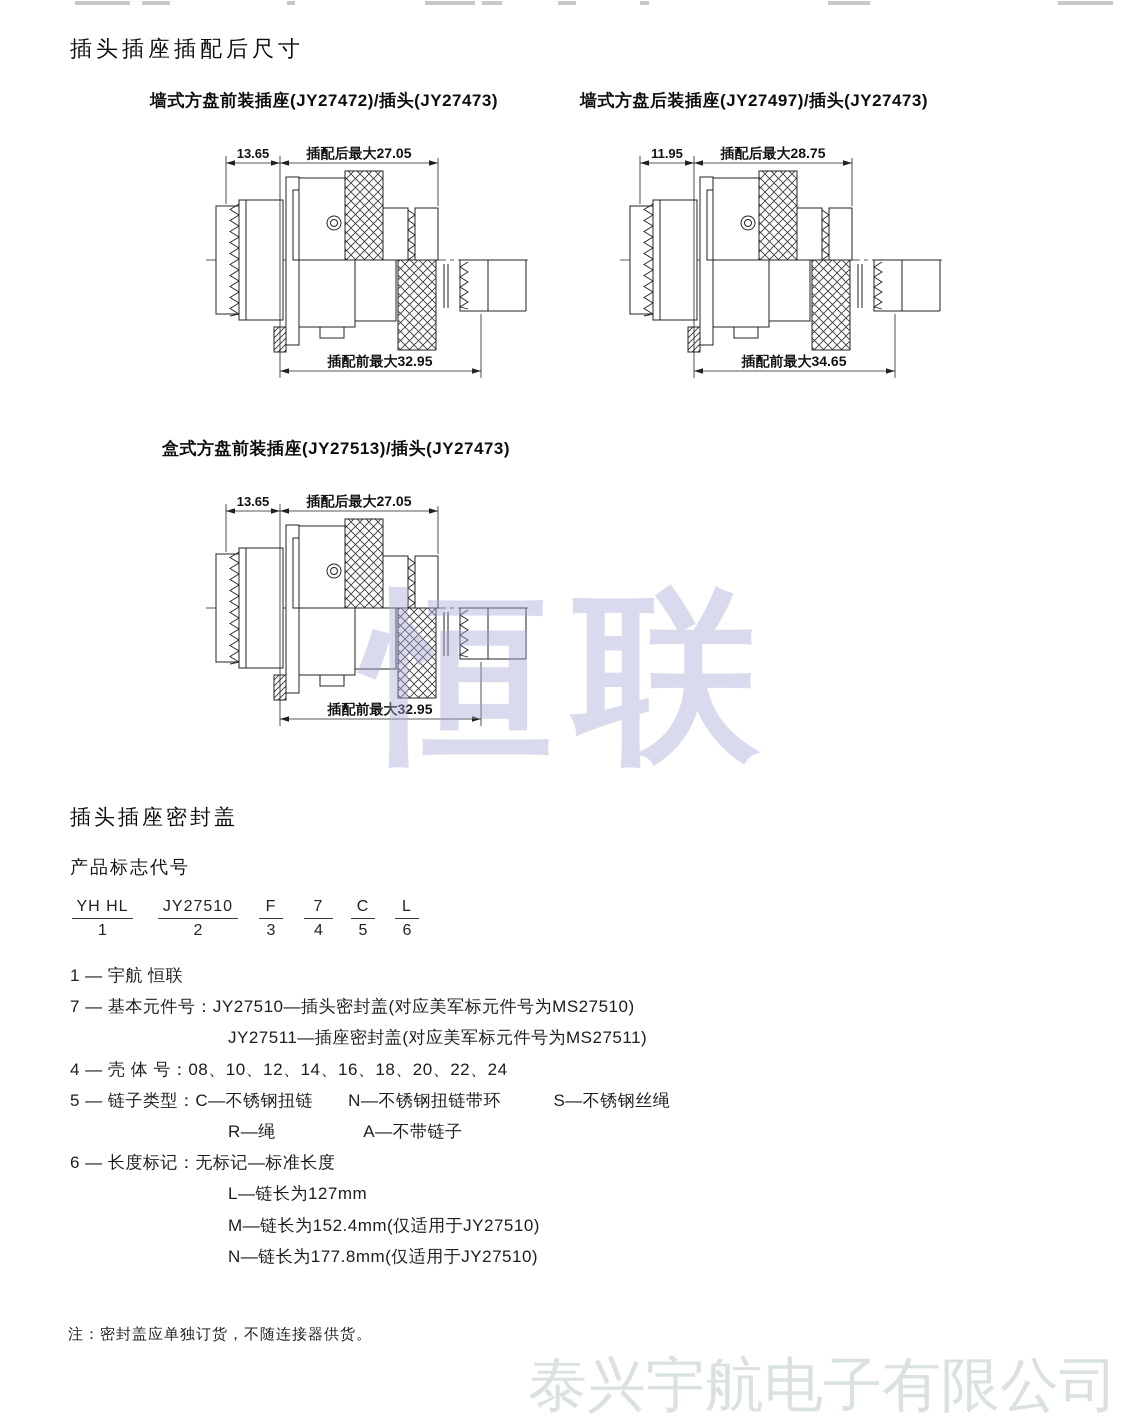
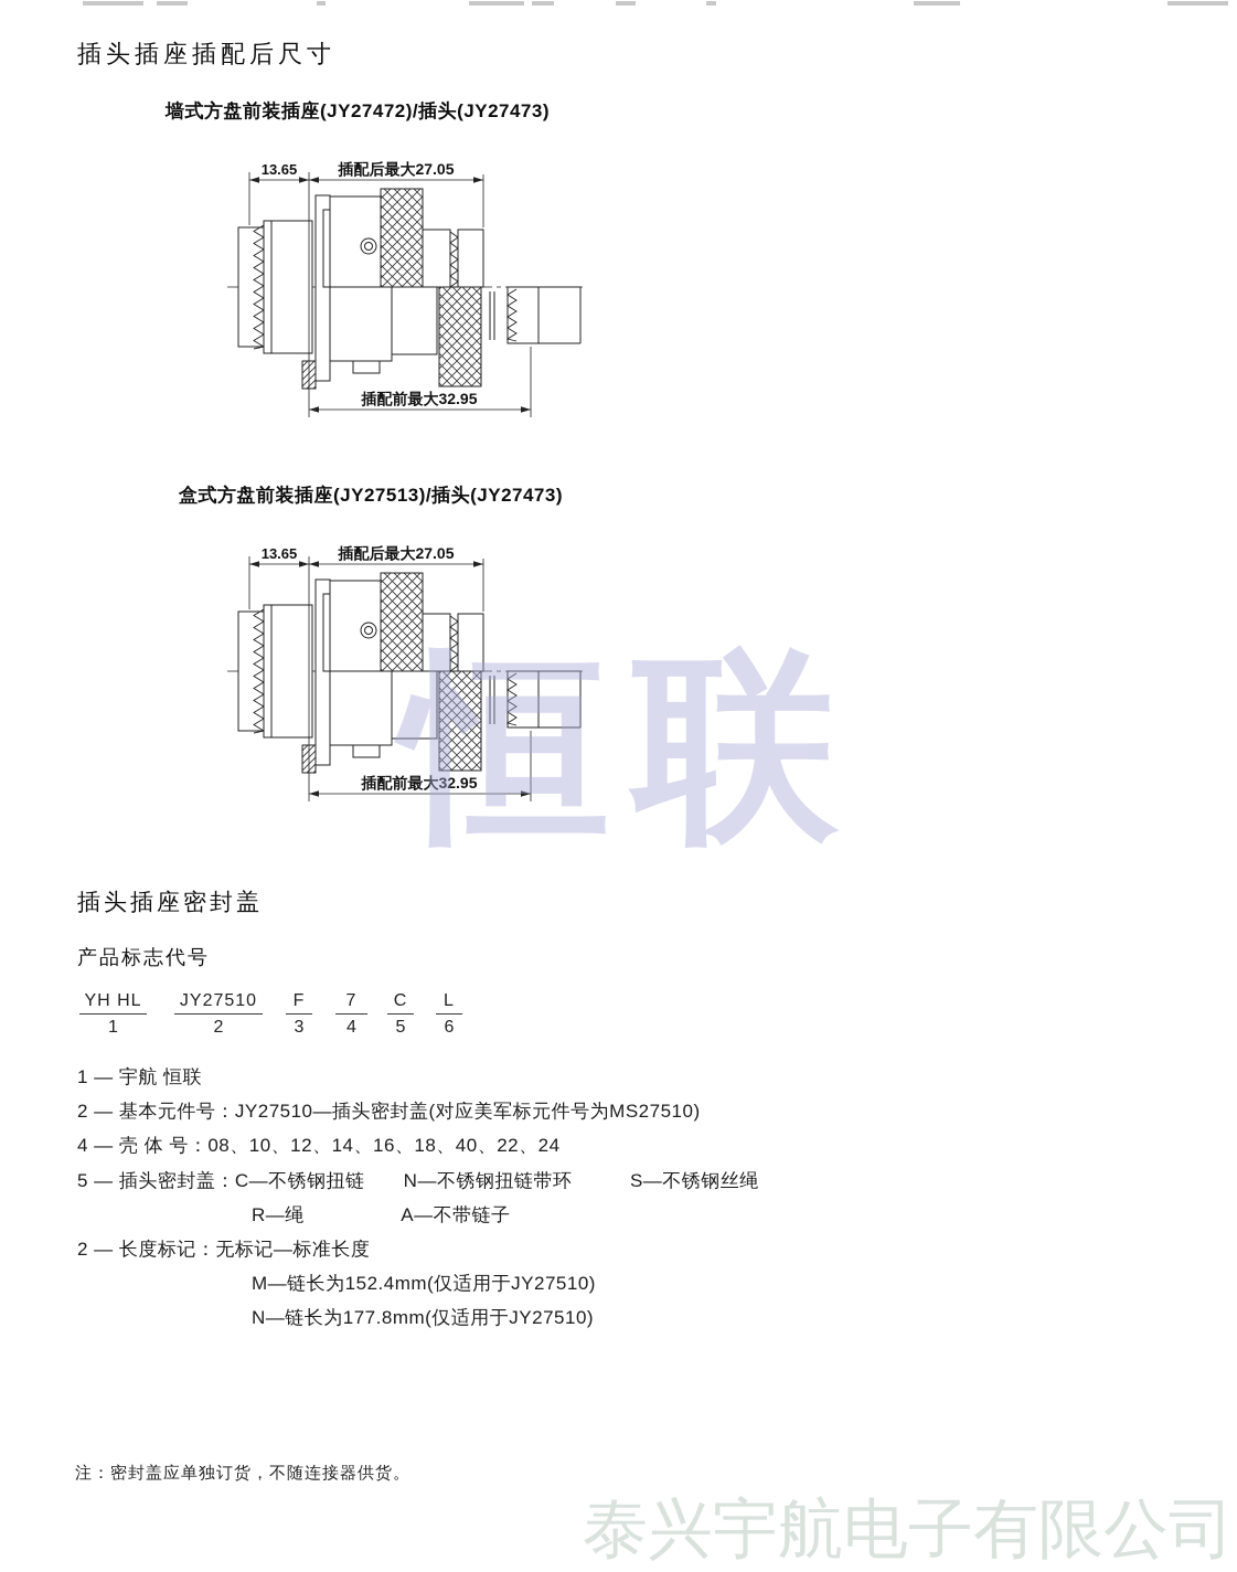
  插头插座插配后尺寸
  墙式方盘前装插座(JY27472)/插头(JY27473)
- 墙式方盘后装插座(JY27497)/插头(JY27473)
  盒式方盘前装插座(JY27513)/插头(JY27473)
  13.65
  插配后最大27.05
  插配前最大32.95
- 11.95
- 插配后最大28.75
- 插配前最大34.65
  13.65
  插配后最大27.05
  插配前最大32.95
  插头插座密封盖
  产品标志代号
  YH HL
  1
  JY27510
  2
  F
  3
  7
  4
  C
  5
  L
  6
  1 — 宇航 恒联
- 7 — 基本元件号：JY27510—插头密封盖(对应美军标元件号为MS27510)
+ 2 — 基本元件号：JY27510—插头密封盖(对应美军标元件号为MS27510)
- JY27511—插座密封盖(对应美军标元件号为MS27511)
- 4 — 壳 体 号：08、10、12、14、16、18、20、22、24
+ 4 — 壳 体 号：08、10、12、14、16、18、40、22、24
- 5 — 链子类型：C—不锈钢扭链 N—不锈钢扭链带环 S—不锈钢丝绳
+ 5 — 插头密封盖：C—不锈钢扭链 N—不锈钢扭链带环 S—不锈钢丝绳
  R—绳 A—不带链子
- 6 — 长度标记：无标记—标准长度
+ 2 — 长度标记：无标记—标准长度
- L—链长为127mm
  M—链长为152.4mm(仅适用于JY27510)
  N—链长为177.8mm(仅适用于JY27510)
  注：密封盖应单独订货，不随连接器供货。
  恒联
  泰兴宇航电子有限公司
